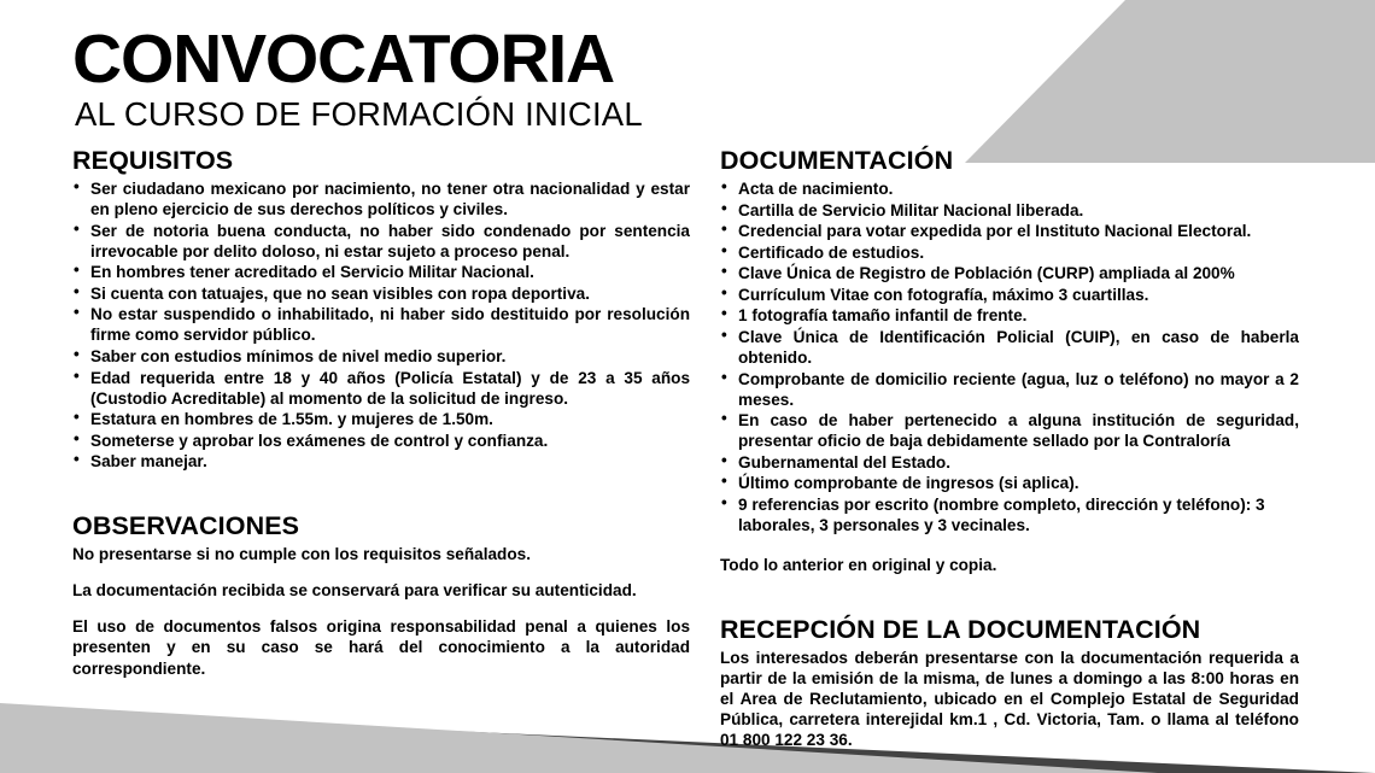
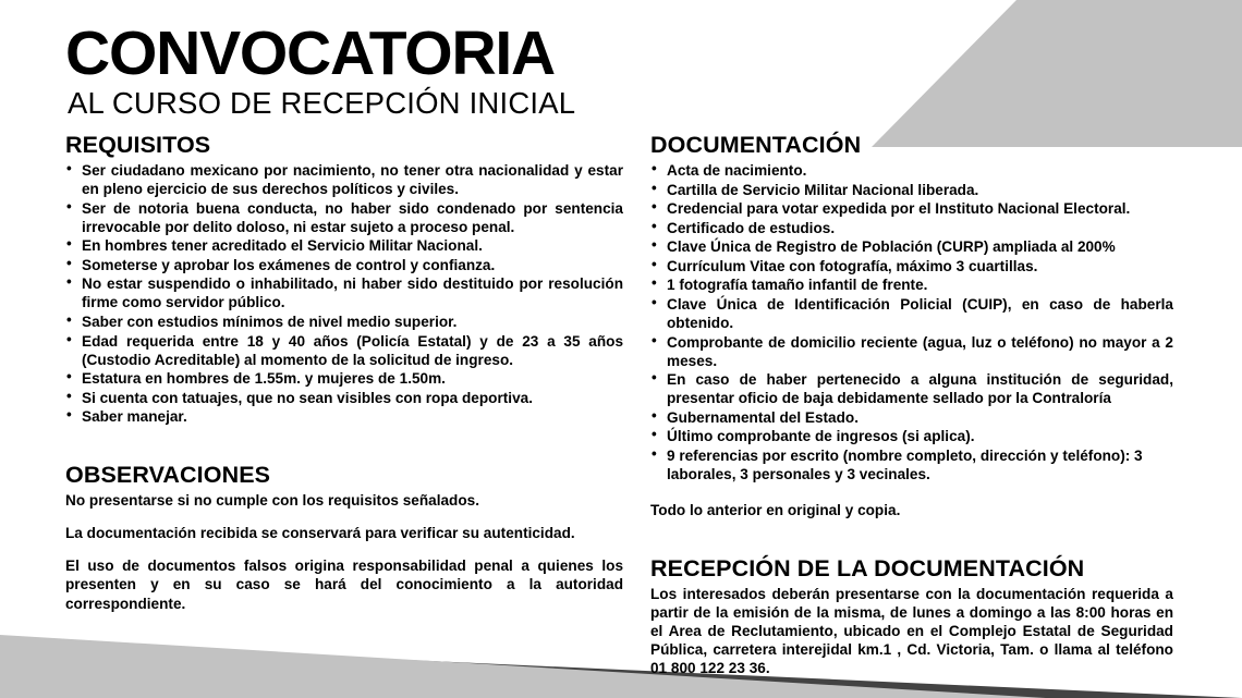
  CONVOCATORIA
- AL CURSO DE FORMACIÓN INICIAL
+ AL CURSO DE RECEPCIÓN INICIAL
  REQUISITOS
  Ser ciudadano mexicano por nacimiento, no tener otra nacionalidad y estar en pleno ejercicio de sus derechos políticos y civiles.
  Ser de notoria buena conducta, no haber sido condenado por sentencia irrevocable por delito doloso, ni estar sujeto a proceso penal.
  En hombres tener acreditado el Servicio Militar Nacional.
- Si cuenta con tatuajes, que no sean visibles con ropa deportiva.
+ Someterse y aprobar los exámenes de control y confianza.
  No estar suspendido o inhabilitado, ni haber sido destituido por resolución firme como servidor público.
  Saber con estudios mínimos de nivel medio superior.
  Edad requerida entre 18 y 40 años (Policía Estatal) y de 23 a 35 años (Custodio Acreditable) al momento de la solicitud de ingreso.
  Estatura en hombres de 1.55m. y mujeres de 1.50m.
- Someterse y aprobar los exámenes de control y confianza.
+ Si cuenta con tatuajes, que no sean visibles con ropa deportiva.
  Saber manejar.
  OBSERVACIONES
  No presentarse si no cumple con los requisitos señalados.
  La documentación recibida se conservará para verificar su autenticidad.
  El uso de documentos falsos origina responsabilidad penal a quienes los presenten y en su caso se hará del conocimiento a la autoridad correspondiente.
  DOCUMENTACIÓN
  Acta de nacimiento.
  Cartilla de Servicio Militar Nacional liberada.
  Credencial para votar expedida por el Instituto Nacional Electoral.
  Certificado de estudios.
  Clave Única de Registro de Población (CURP) ampliada al 200%
  Currículum Vitae con fotografía, máximo 3 cuartillas.
  1 fotografía tamaño infantil de frente.
  Clave Única de Identificación Policial (CUIP), en caso de haberla obtenido.
  Comprobante de domicilio reciente (agua, luz o teléfono) no mayor a 2 meses.
  En caso de haber pertenecido a alguna institución de seguridad, presentar oficio de baja debidamente sellado por la Contraloría
  Gubernamental del Estado.
  Último comprobante de ingresos (si aplica).
  9 referencias por escrito (nombre completo, dirección y teléfono): 3 laborales, 3 personales y 3 vecinales.
  Todo lo anterior en original y copia.
  RECEPCIÓN DE LA DOCUMENTACIÓN
  Los interesados deberán presentarse con la documentación requerida a partir de la emisión de la misma, de lunes a domingo a las 8:00 horas en el Area de Reclutamiento, ubicado en el Complejo Estatal de Seguridad Pública, carretera interejidal km.1 , Cd. Victoria, Tam. o llama al teléfono 01 800 122 23 36.
